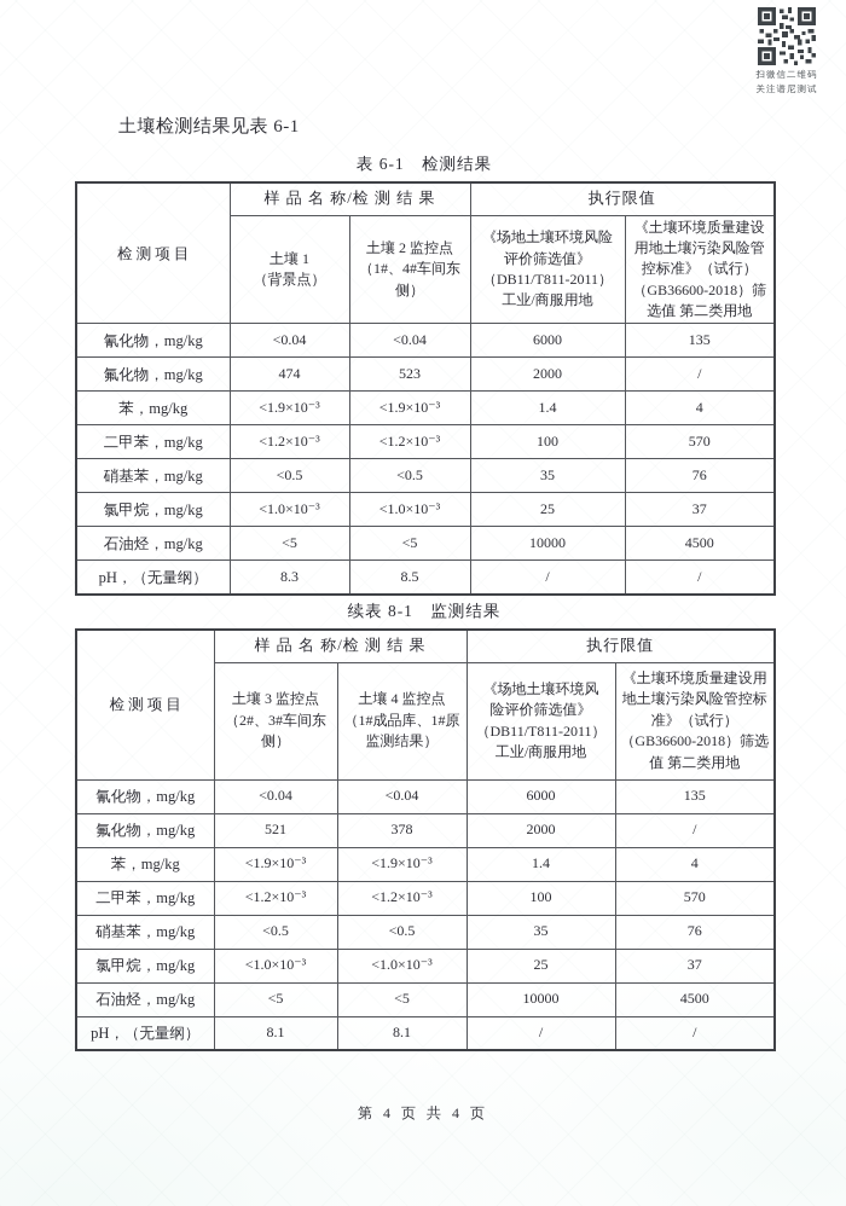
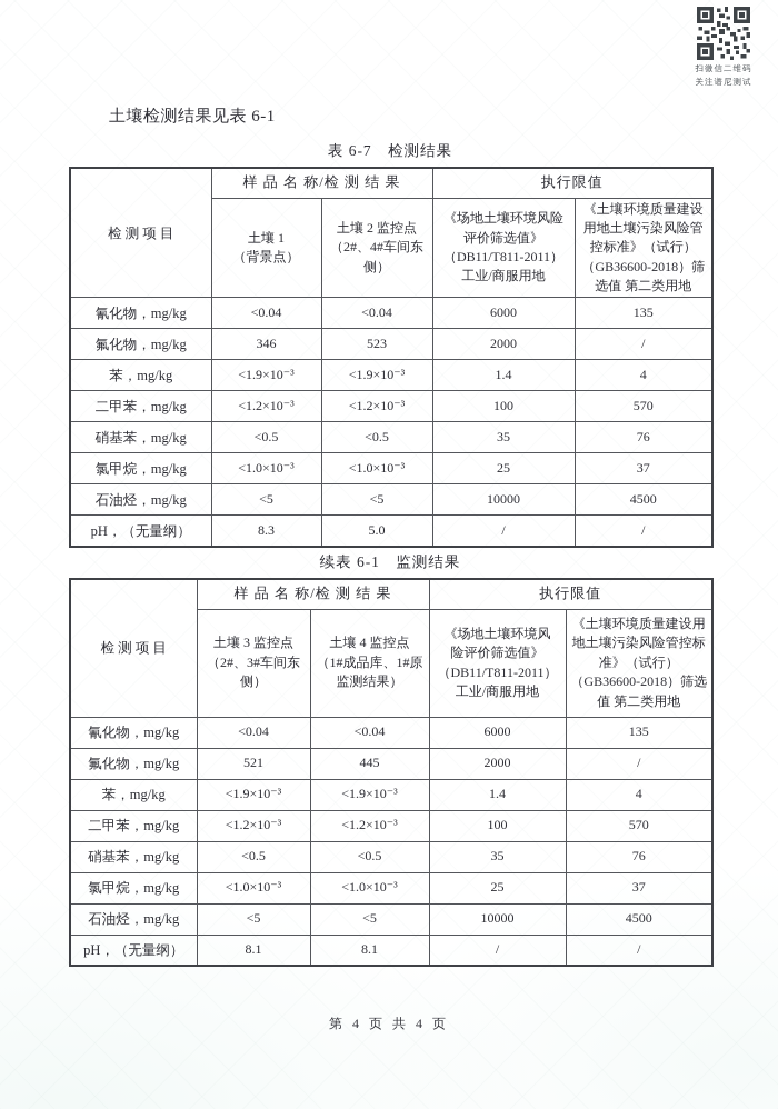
  扫微信二维码
  关注谱尼测试
  土壤检测结果见表 6-1
- 表 6-1 检测结果
+ 表 6-7 检测结果
  检 测 项 目	样 品 名 称/检 测 结 果	执行限值
- 土壤 1 （背景点）	土壤 2 监控点 （1#、4#车间东 侧）	《场地土壤环境风险 评价筛选值》 （DB11/T811-2011） 工业/商服用地	《土壤环境质量建设 用地土壤污染风险管 控标准》（试行） （GB36600-2018）筛 选值 第二类用地
+ 土壤 1 （背景点）	土壤 2 监控点 （2#、4#车间东 侧）	《场地土壤环境风险 评价筛选值》 （DB11/T811-2011） 工业/商服用地	《土壤环境质量建设 用地土壤污染风险管 控标准》（试行） （GB36600-2018）筛 选值 第二类用地
  氰化物，mg/kg	<0.04	<0.04	6000	135
- 氟化物，mg/kg	474	523	2000	/
+ 氟化物，mg/kg	346	523	2000	/
  苯，mg/kg	<1.9×10⁻³	<1.9×10⁻³	1.4	4
  二甲苯，mg/kg	<1.2×10⁻³	<1.2×10⁻³	100	570
  硝基苯，mg/kg	<0.5	<0.5	35	76
  氯甲烷，mg/kg	<1.0×10⁻³	<1.0×10⁻³	25	37
  石油烃，mg/kg	<5	<5	10000	4500
- pH，（无量纲）	8.3	8.5	/	/
+ pH，（无量纲）	8.3	5.0	/	/
- 续表 8-1 监测结果
+ 续表 6-1 监测结果
  检 测 项 目	样 品 名 称/检 测 结 果	执行限值
  土壤 3 监控点 （2#、3#车间东 侧）	土壤 4 监控点 （1#成品库、1#原 监测结果）	《场地土壤环境风 险评价筛选值》 （DB11/T811-2011） 工业/商服用地	《土壤环境质量建设用 地土壤污染风险管控标 准》（试行） （GB36600-2018）筛选 值 第二类用地
  氰化物，mg/kg	<0.04	<0.04	6000	135
- 氟化物，mg/kg	521	378	2000	/
+ 氟化物，mg/kg	521	445	2000	/
  苯，mg/kg	<1.9×10⁻³	<1.9×10⁻³	1.4	4
  二甲苯，mg/kg	<1.2×10⁻³	<1.2×10⁻³	100	570
  硝基苯，mg/kg	<0.5	<0.5	35	76
  氯甲烷，mg/kg	<1.0×10⁻³	<1.0×10⁻³	25	37
  石油烃，mg/kg	<5	<5	10000	4500
  pH，（无量纲）	8.1	8.1	/	/
  第 4 页 共 4 页
